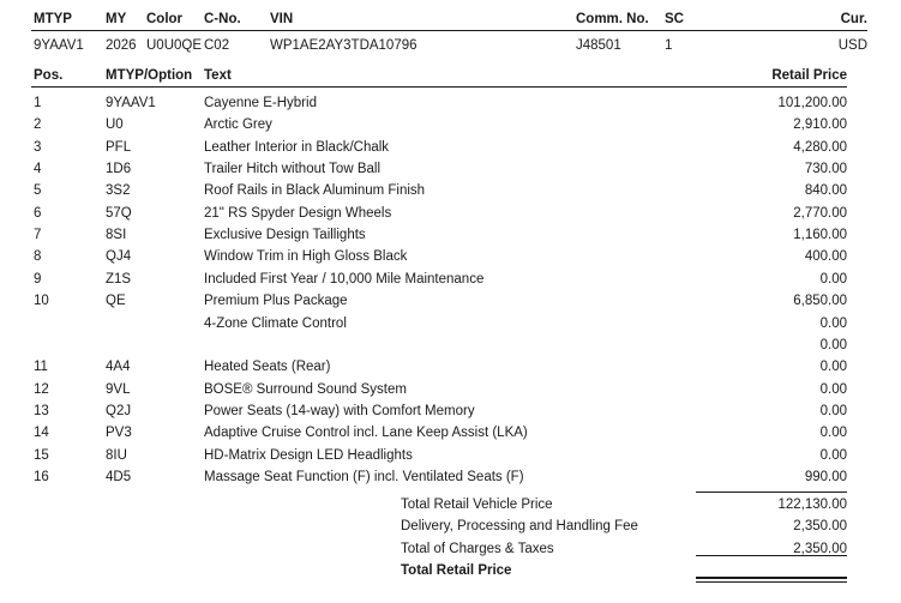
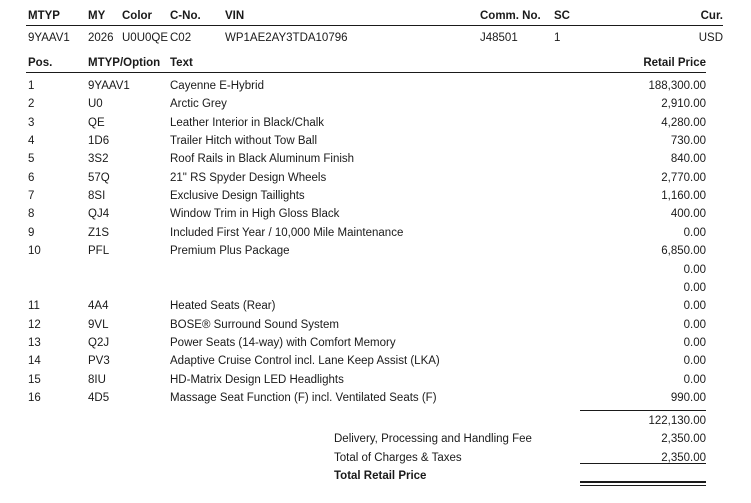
  MTYP
  MY
  Color
  C-No.
  VIN
  Comm. No.
  SC
  Cur.
  9YAAV1
  2026
  U0U0QE
  C02
  WP1AE2AY3TDA10796
  J48501
  1
  USD
  Pos.
  MTYP/Option
  Text
  Retail Price
  1
  9YAAV1
  Cayenne E-Hybrid
- 101,200.00
+ 188,300.00
  2
  U0
  Arctic Grey
  2,910.00
  3
- PFL
+ QE
  Leather Interior in Black/Chalk
  4,280.00
  4
  1D6
  Trailer Hitch without Tow Ball
  730.00
  5
  3S2
  Roof Rails in Black Aluminum Finish
  840.00
  6
  57Q
  21" RS Spyder Design Wheels
  2,770.00
  7
  8SI
  Exclusive Design Taillights
  1,160.00
  8
  QJ4
  Window Trim in High Gloss Black
  400.00
  9
  Z1S
  Included First Year / 10,000 Mile Maintenance
  0.00
  10
- QE
+ PFL
  Premium Plus Package
  6,850.00
- 4-Zone Climate Control
  0.00
  0.00
  11
  4A4
  Heated Seats (Rear)
  0.00
  12
  9VL
  BOSE® Surround Sound System
  0.00
  13
  Q2J
  Power Seats (14-way) with Comfort Memory
  0.00
  14
  PV3
  Adaptive Cruise Control incl. Lane Keep Assist (LKA)
  0.00
  15
  8IU
  HD-Matrix Design LED Headlights
  0.00
  16
  4D5
  Massage Seat Function (F) incl. Ventilated Seats (F)
  990.00
- Total Retail Vehicle Price
  122,130.00
  Delivery, Processing and Handling Fee
  2,350.00
  Total of Charges & Taxes
  2,350.00
  Total Retail Price
